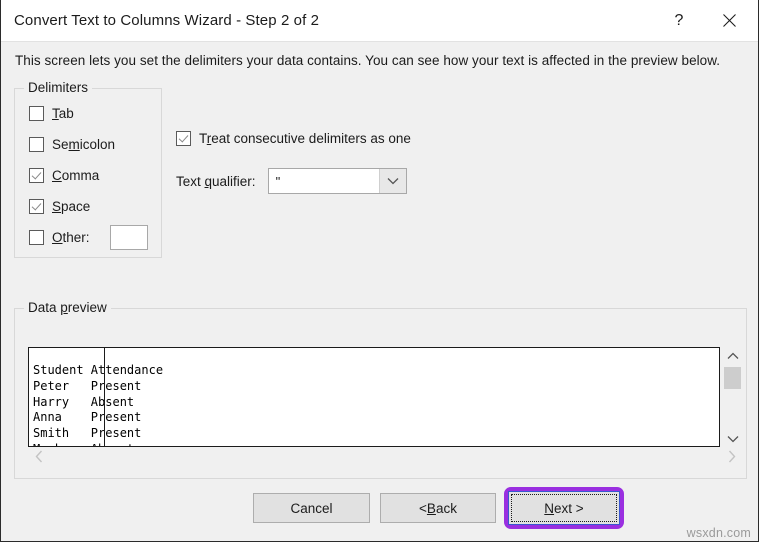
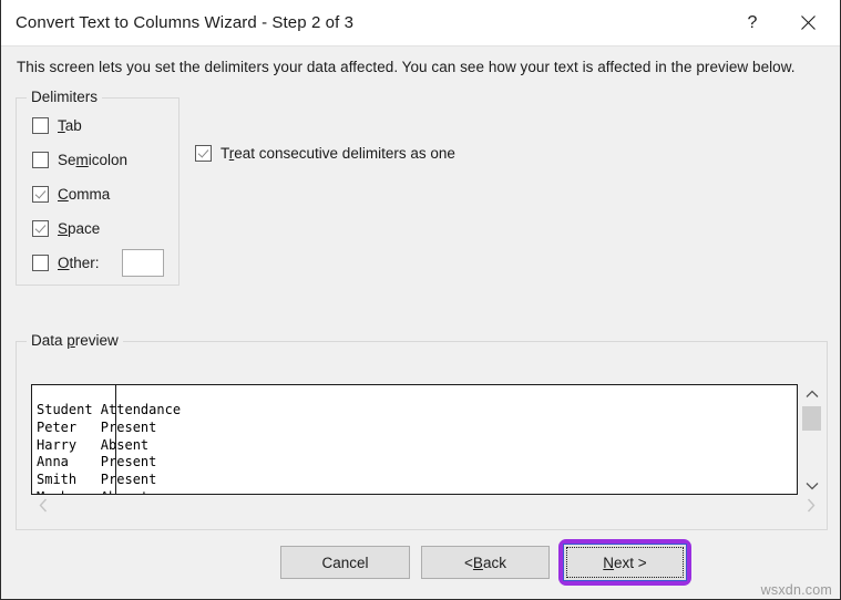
- Convert Text to Columns Wizard - Step 2 of 2
+ Convert Text to Columns Wizard - Step 2 of 3
  ?
- This screen lets you set the delimiters your data contains. You can see how your text is affected in the preview below.
+ This screen lets you set the delimiters your data affected. You can see how your text is affected in the preview below.
  Delimiters
  Tab
  Semicolon
  Comma
  Space
  Other:
  Treat consecutive delimiters as one
- Text qualifier:
- "
  Data preview
  Student Attendance
  Peter Present
  Harry Absent
  Anna Present
  Smith Present
  Cancel
  <
  B
  ack
  Next >
  wsxdn.com
